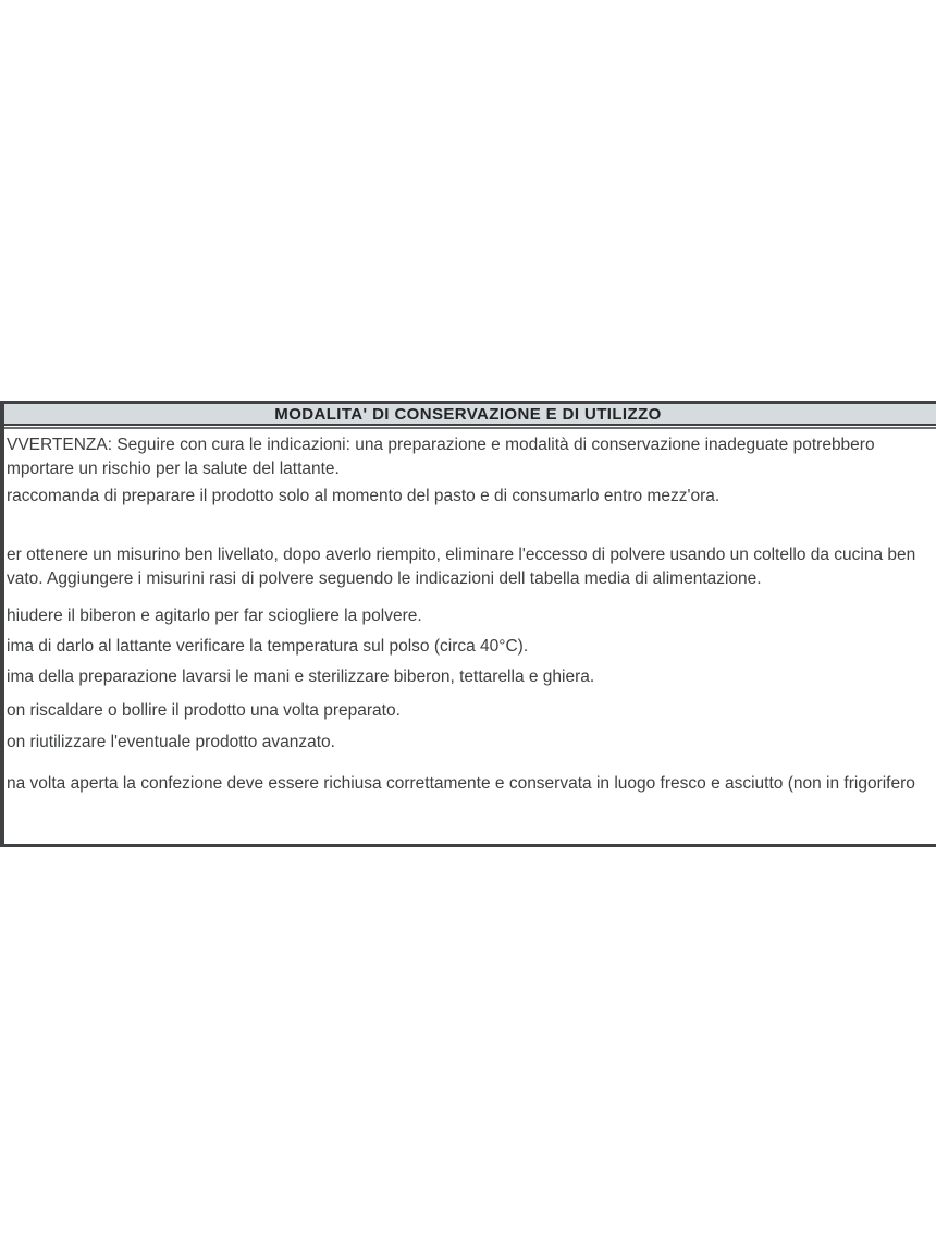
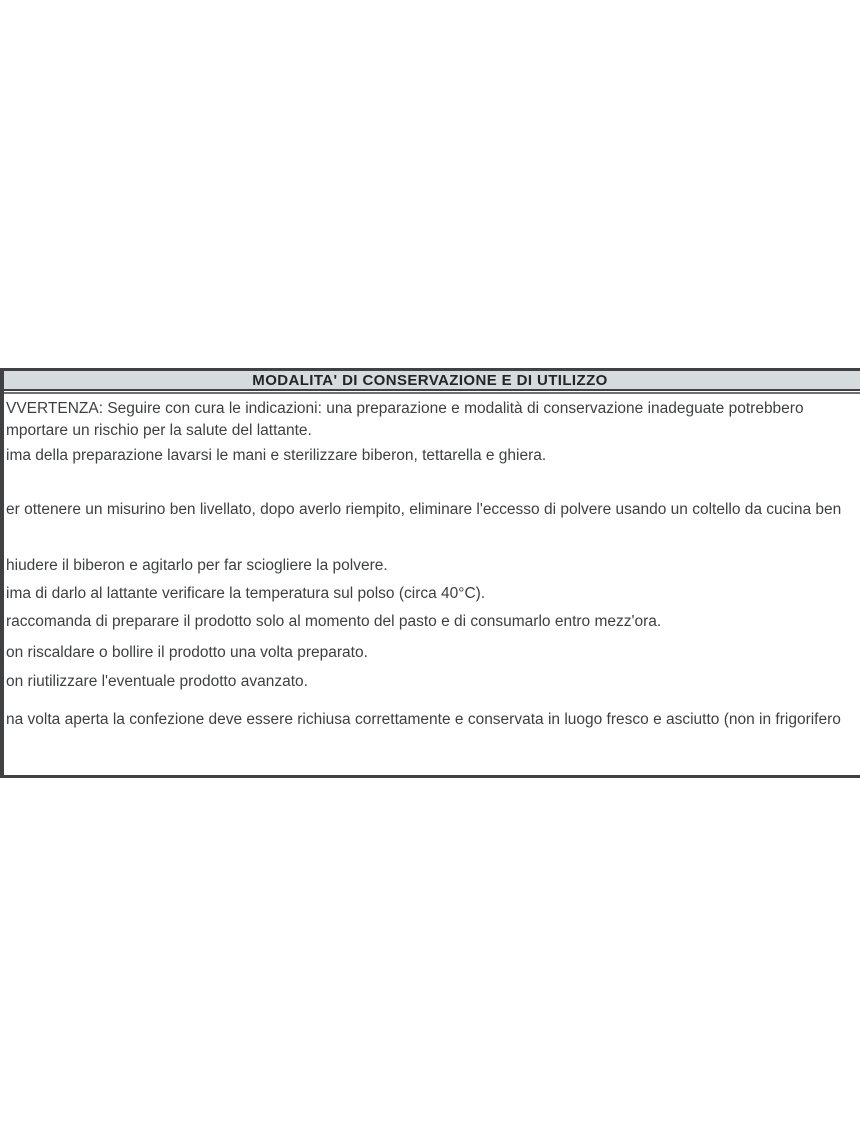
  MODALITA' DI CONSERVAZIONE E DI UTILIZZO
  VVERTENZA: Seguire con cura le indicazioni: una preparazione e modalità di conservazione inadeguate potrebbero
  mportare un rischio per la salute del lattante.
- raccomanda di preparare il prodotto solo al momento del pasto e di consumarlo entro mezz'ora.
+ ima della preparazione lavarsi le mani e sterilizzare biberon, tettarella e ghiera.
  er ottenere un misurino ben livellato, dopo averlo riempito, eliminare l'eccesso di polvere usando un coltello da cucina ben
- vato. Aggiungere i misurini rasi di polvere seguendo le indicazioni dell tabella media di alimentazione.
  hiudere il biberon e agitarlo per far sciogliere la polvere.
  ima di darlo al lattante verificare la temperatura sul polso (circa 40°C).
- ima della preparazione lavarsi le mani e sterilizzare biberon, tettarella e ghiera.
+ raccomanda di preparare il prodotto solo al momento del pasto e di consumarlo entro mezz'ora.
  on riscaldare o bollire il prodotto una volta preparato.
  on riutilizzare l'eventuale prodotto avanzato.
  na volta aperta la confezione deve essere richiusa correttamente e conservata in luogo fresco e asciutto (non in frigorifero
